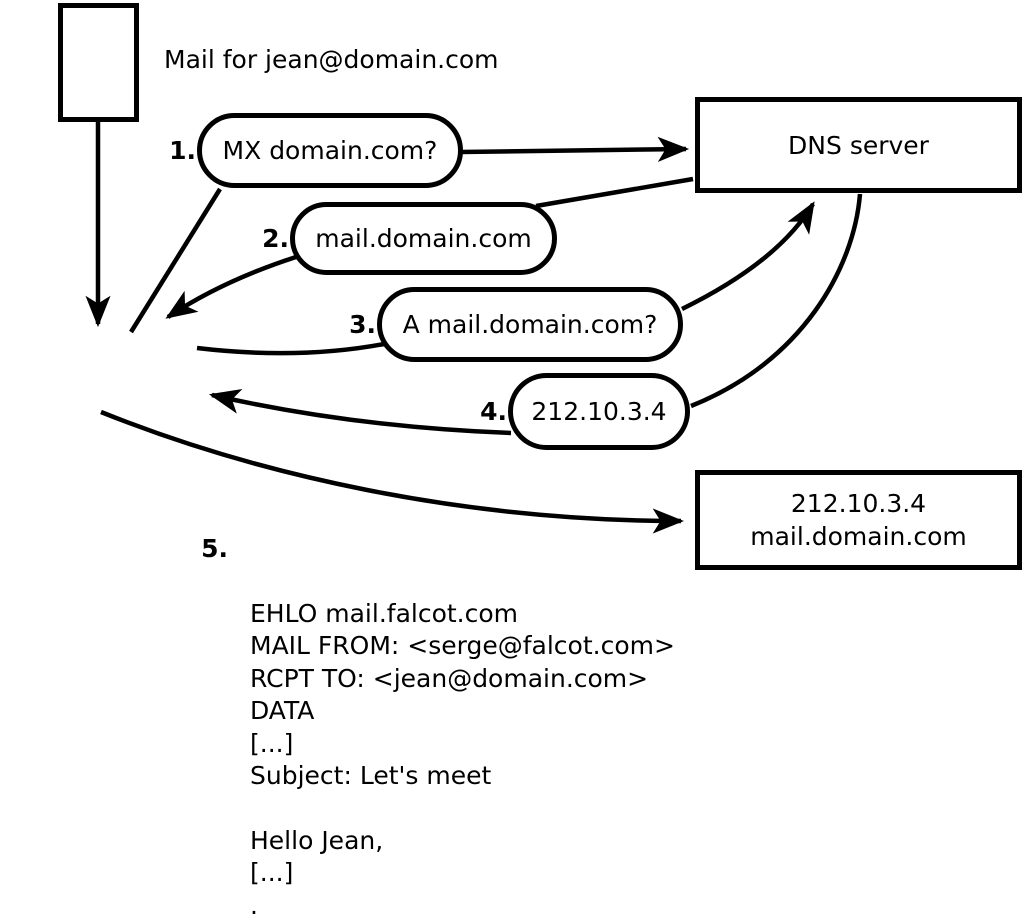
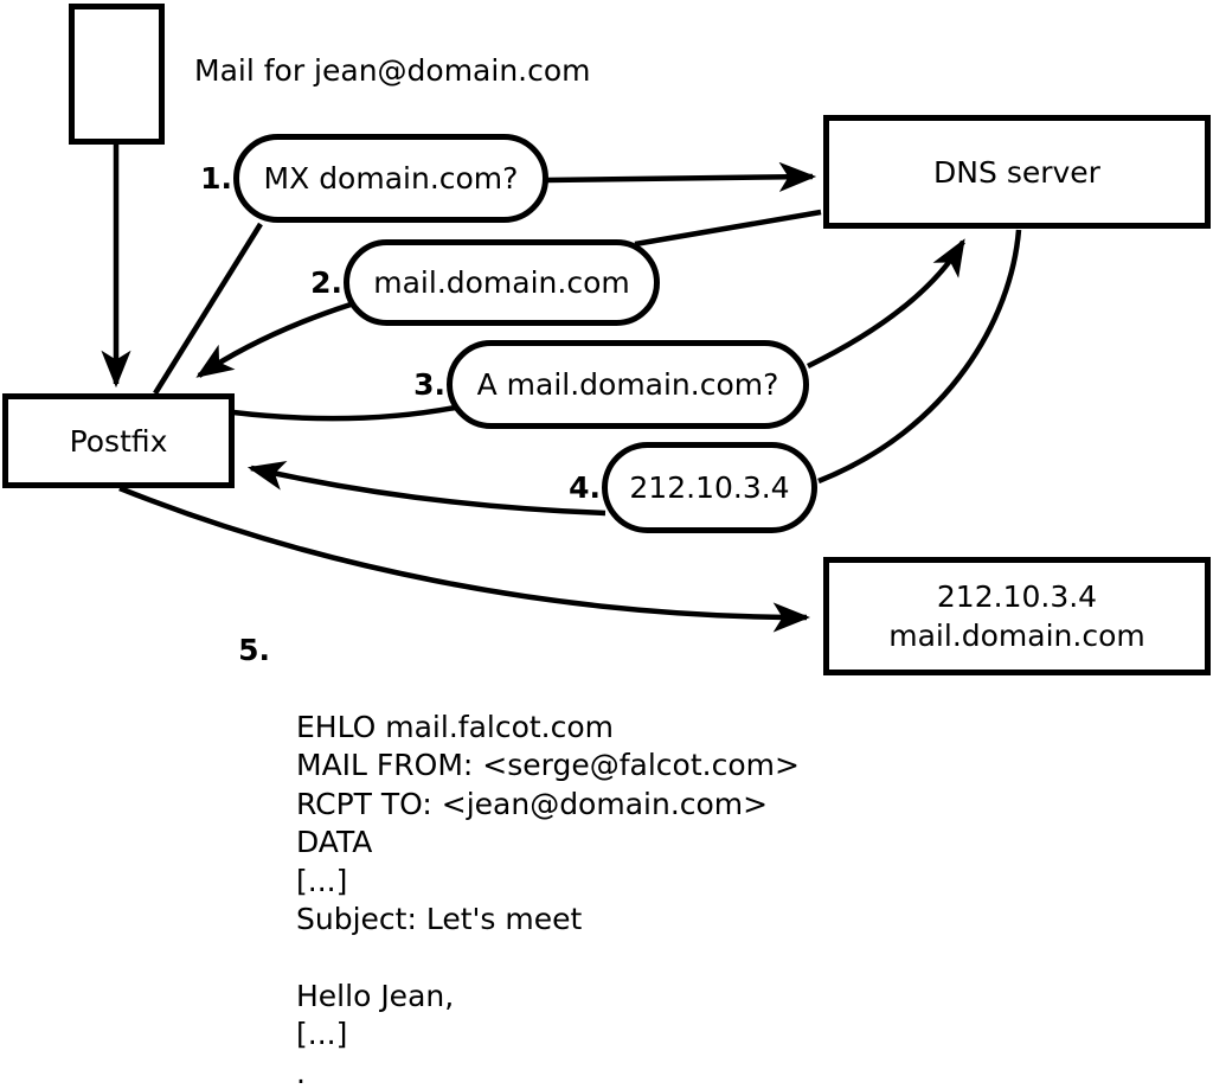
  Mail for jean@domain.com
+ Postfix
  DNS server
  212.10.3.4
  mail.domain.com
  1.
  MX domain.com?
  2.
  mail.domain.com
  3.
  A mail.domain.com?
  4.
  212.10.3.4
  5.
  EHLO mail.falcot.com
  MAIL FROM: <serge@falcot.com>
  RCPT TO: <jean@domain.com>
  DATA
  [...]
  Subject: Let's meet
  Hello Jean,
  [...]
  .
